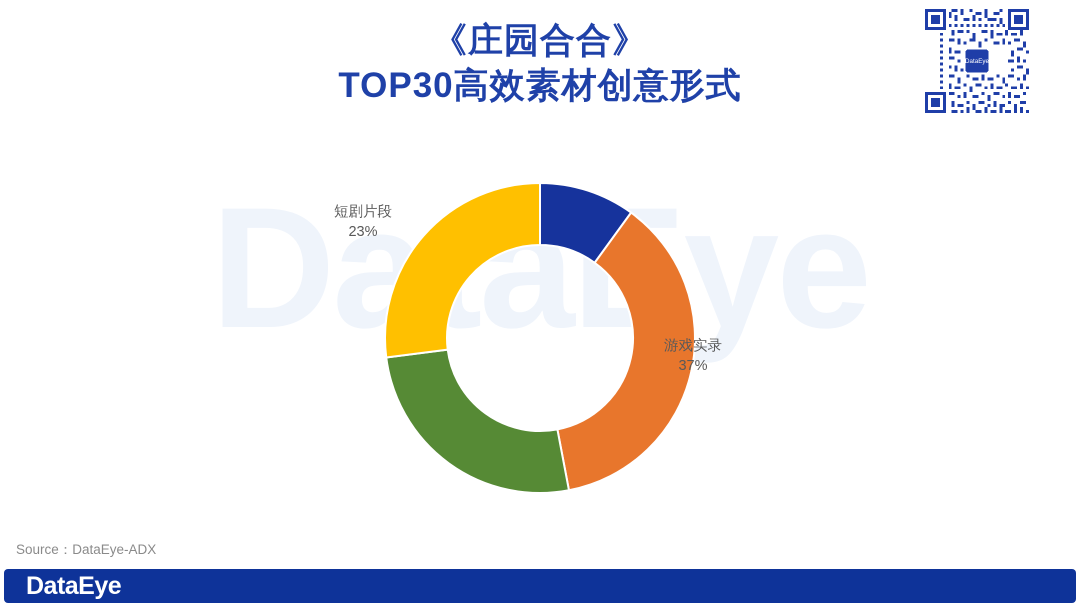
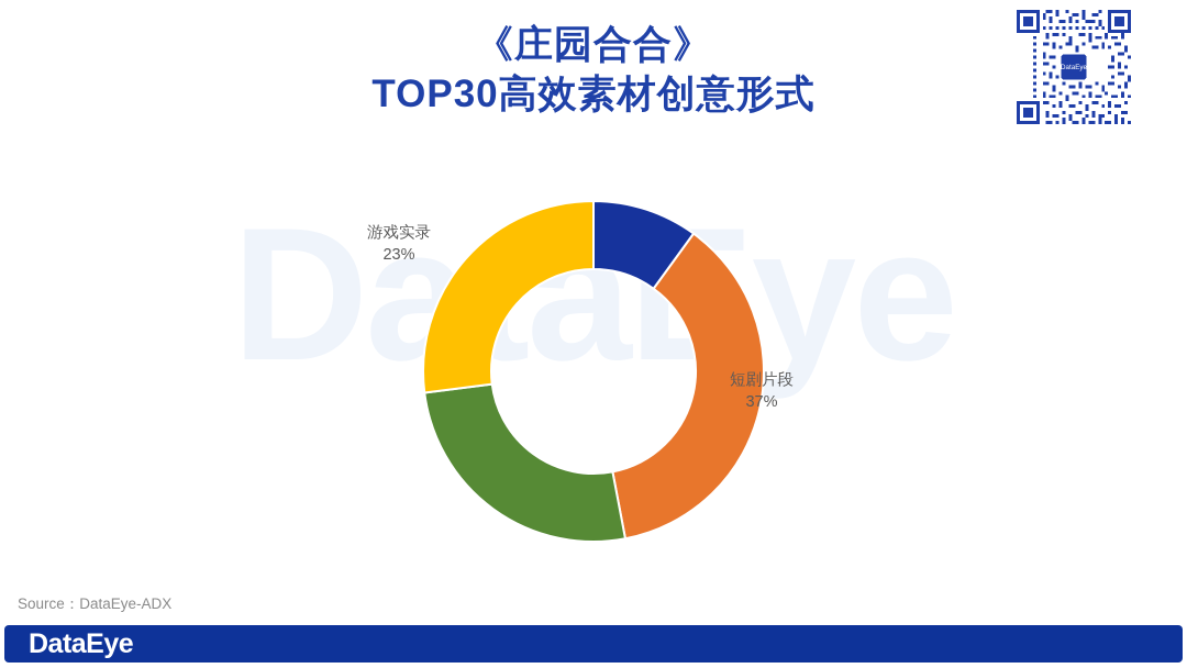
  Daaye
  《庄园合合》
  TOP30高效素材创意形式
- 游戏实录
+ 短剧片段
  37%
- 短剧片段
+ 游戏实录
  23%
  Source：DataEye-ADX
  DataEye
